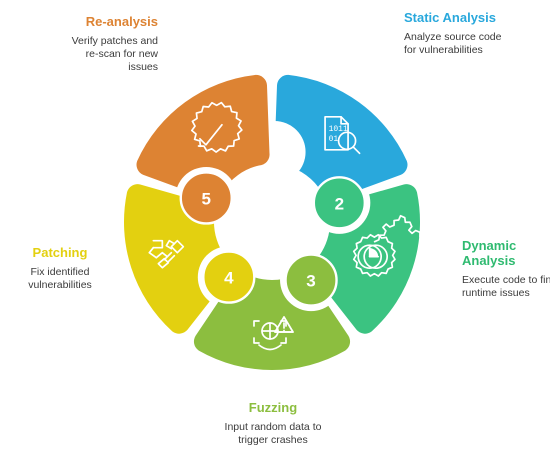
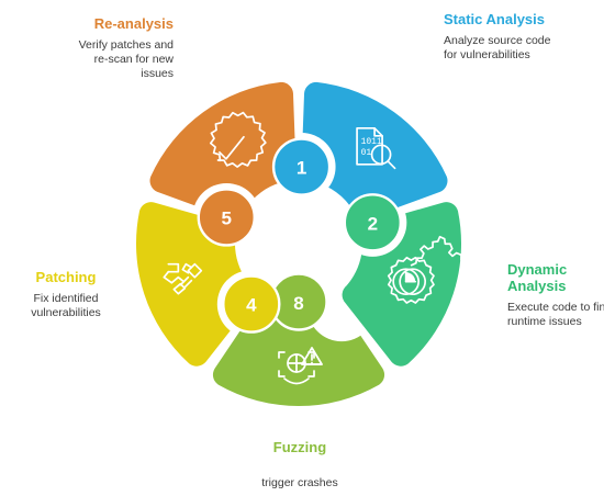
  1011
  01
+ 1
  2
- 3
+ 8
  4
  5
  Re-analysis
  Verify patches and
  re-scan for new
  issues
  Static Analysis
  Analyze source code
  for vulnerabilities
  Dynamic
  Analysis
  Execute code to fin
  runtime issues
  Patching
  Fix identified
  vulnerabilities
  Fuzzing
- Input random data to
  trigger crashes
